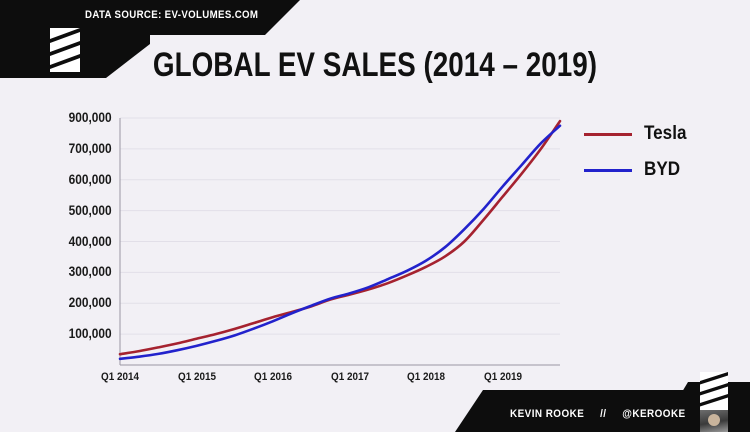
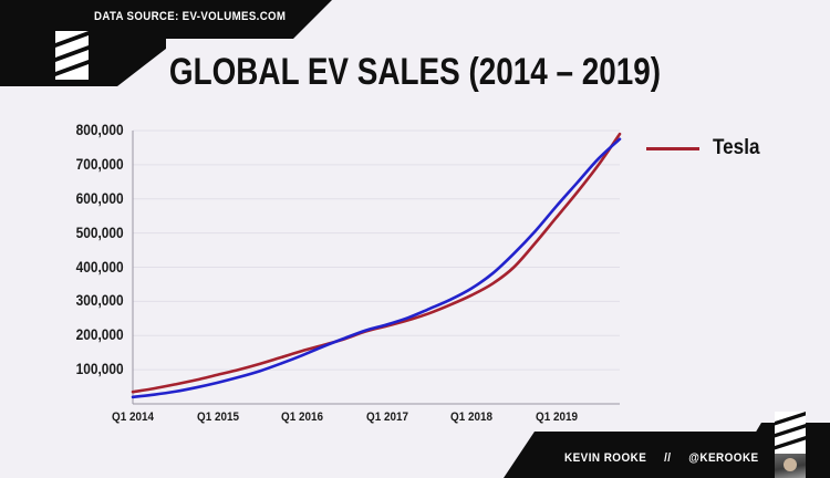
  DATA SOURCE: EV-VOLUMES.COM
  GLOBAL EV SALES (2014 – 2019)
  100,000
  200,000
  300,000
  400,000
  500,000
  600,000
  700,000
- 900,000
+ 800,000
  Q1 2014
  Q1 2015
  Q1 2016
  Q1 2017
  Q1 2018
  Q1 2019
  Tesla
- BYD
  KEVIN ROOKE // @KEROOKE
